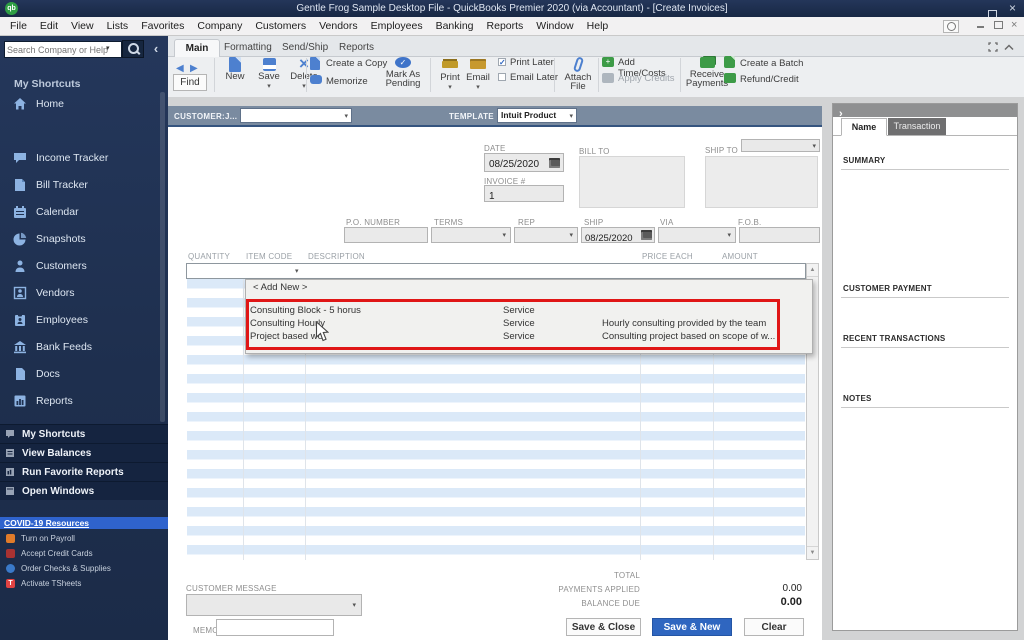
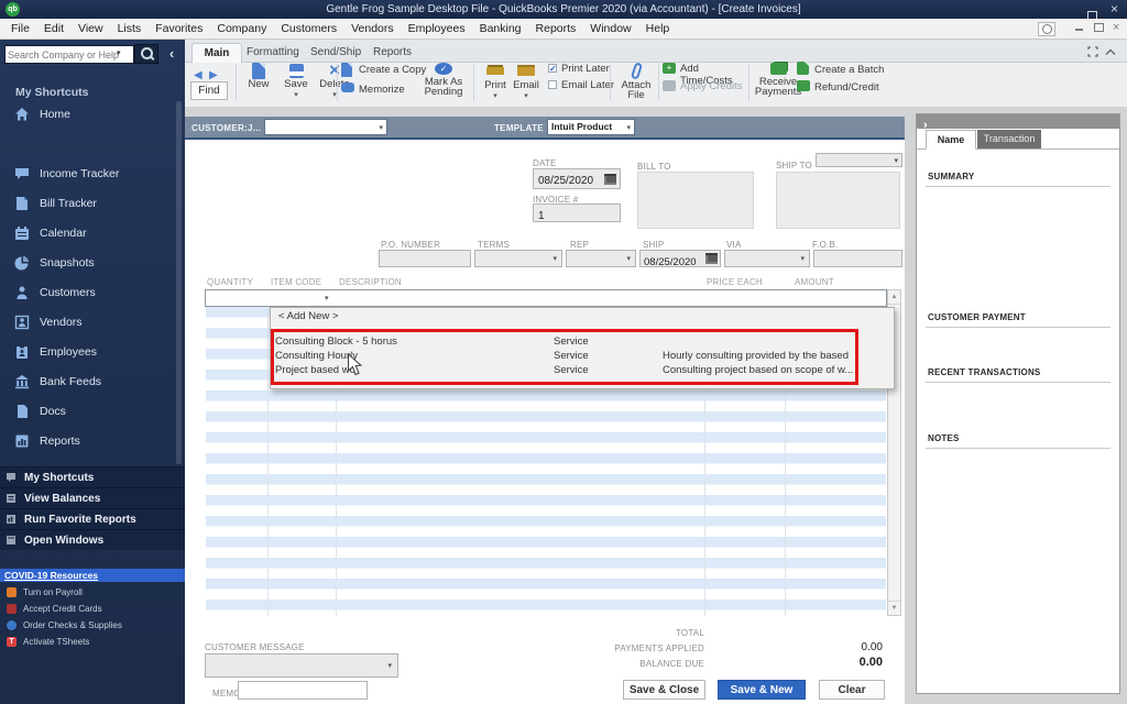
  Gentle Frog Sample Desktop File - QuickBooks Premier 2020 (via Accountant) - [Create Invoices]
  ×
  File
  Edit
  View
  Lists
  Favorites
  Company
  Customers
  Vendors
  Employees
  Banking
  Reports
  Window
  Help
  ×
  Search Company or Help
  ‹
  My Shortcuts
  Home
  Income Tracker
  Bill Tracker
  Calendar
  Snapshots
  Customers
  Vendors
  Employees
  Bank Feeds
  Docs
  Reports
  My Shortcuts
  View Balances
  Run Favorite Reports
  Open Windows
  COVID-19 Resources
  Turn on Payroll
  Accept Credit Cards
  Order Checks & Supplies
  Activate TSheets
  Main
  Formatting
  Send/Ship
  Reports
  ◀
  ▶
  Find
  New
  Save
  ×
  Create a Copy
  Memorize
  ✓
  Mark As Pending
  Print
  Email
  ✓
  Print Later
  Email Later
  Attach File
  +
  Add Time/Costs
  Apply Credits
  Receive Payments
  Create a Batch
  Refund/Credit
  CUSTOMER:J...
  TEMPLATE
  DATE
  08/25/2020
  INVOICE #
  1
  BILL TO
  SHIP TO
  P.O. NUMBER
  TERMS
  REP
  SHIP
  VIA
  F.O.B.
  08/25/2020
  QUANTITY
  ITEM CODE
  DESCRIPTION
  PRICE EACH
  AMOUNT
  < Add New >
  Consulting Block - 5 horus
  Service
  Consulting Houly
  Service
- Hourly consulting provided by the team
+ Hourly consulting provided by the based
  Project based wo
  Service
  Consulting project based on scope of w...
  CUSTOMER MESSAGE
  MEM
  TOTAL
  PAYMENTS APPLIED
  BALANCE DUE
  0.00
  0.00
  Save & Close
  Save & New
  Clear
  ›
  Name
  Transaction
  SUMMARY
  CUSTOMER PAYMENT
  RECENT TRANSACTIONS
  NOTES
